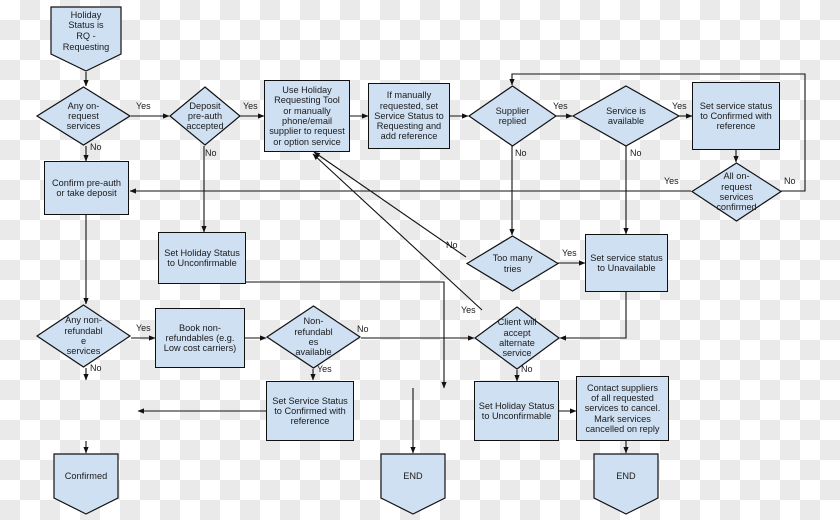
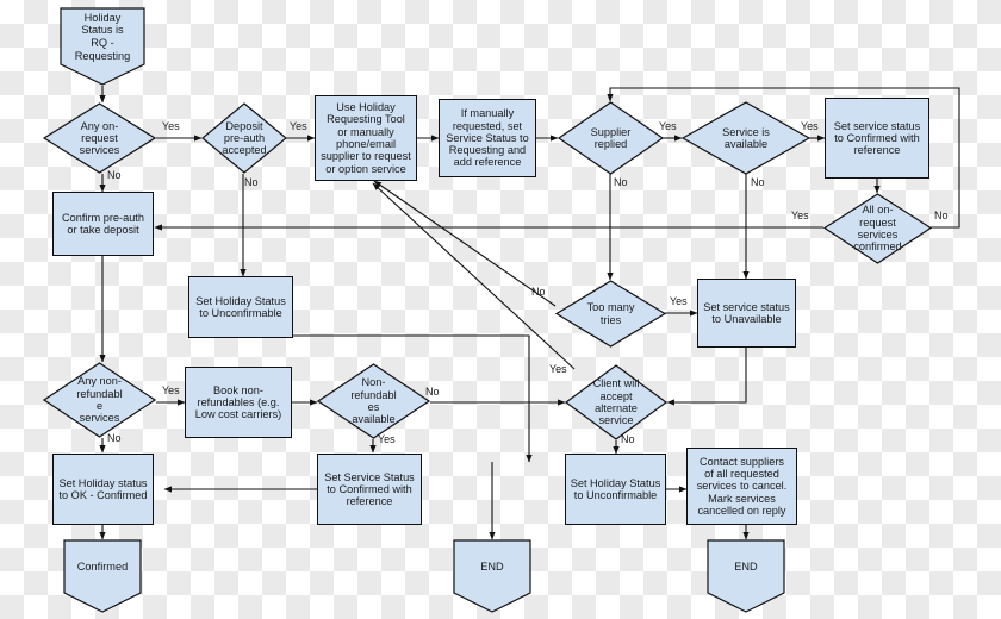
  Holiday
  Status is
  RQ -
  Requesting
  Confirmed
  END
  END
  Any on-
  request
  services
  Deposit
  pre-auth
  accepted
  Supplier
  replied
  Service is
  available
  All on-
  request
  services
  confirmed
  Too many
  tries
  Any non-
  refundabl
  e
  services
  Non-
  refundabl
  es
  available
  Client will
  accept
  alternate
  service
  Use Holiday
  Requesting Tool
  or manually
  phone/email
  supplier to request
  or option service
  If manually
  requested, set
  Service Status to
  Requesting and
  add reference
  Set service status
  to Confirmed with
  reference
  Confirm pre-auth
  or take deposit
  Set Holiday Status
  to Unconfirmable
  Set service status
  to Unavailable
  Book non-
  refundables (e.g.
  Low cost carriers)
+ Set Holiday status
+ to OK - Confirmed
  Set Service Status
  to Confirmed with
  reference
  Set Holiday Status
  to Unconfirmable
  Contact suppliers
  of all requested
  services to cancel.
  Mark services
  cancelled on reply
  Yes
  No
  Yes
  No
  Yes
  No
  Yes
  No
  Yes
  No
  No
  Yes
  Yes
  No
  No
  Yes
  Yes
  No
